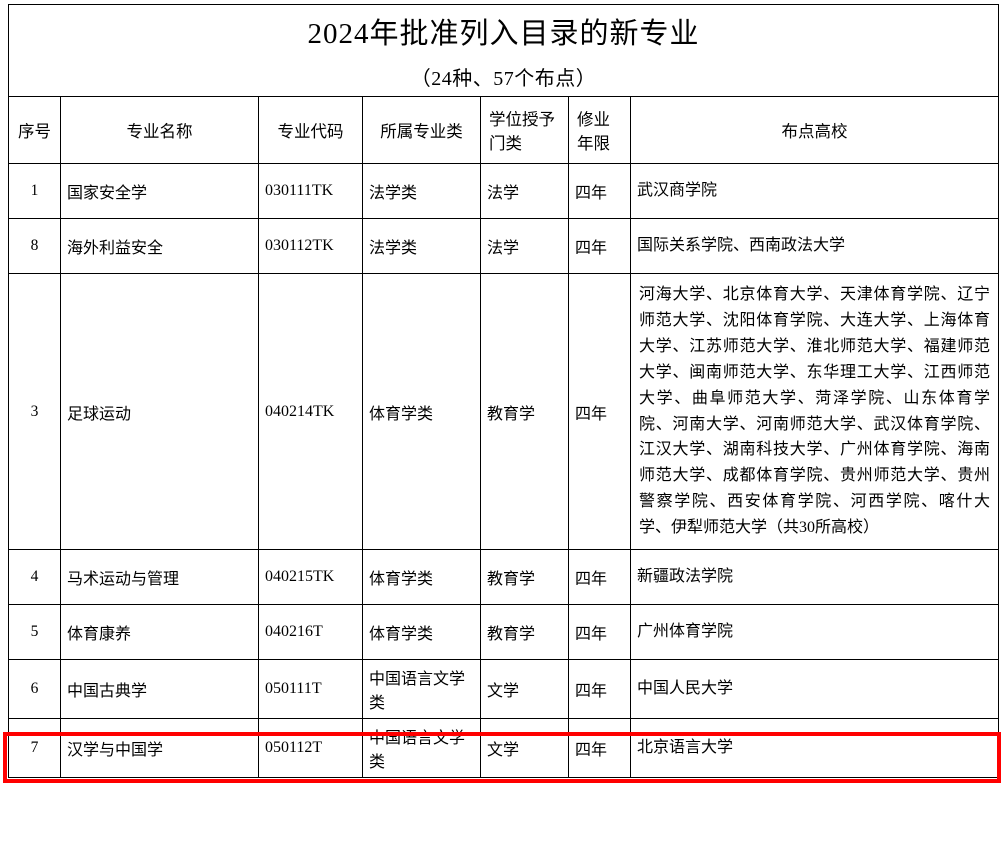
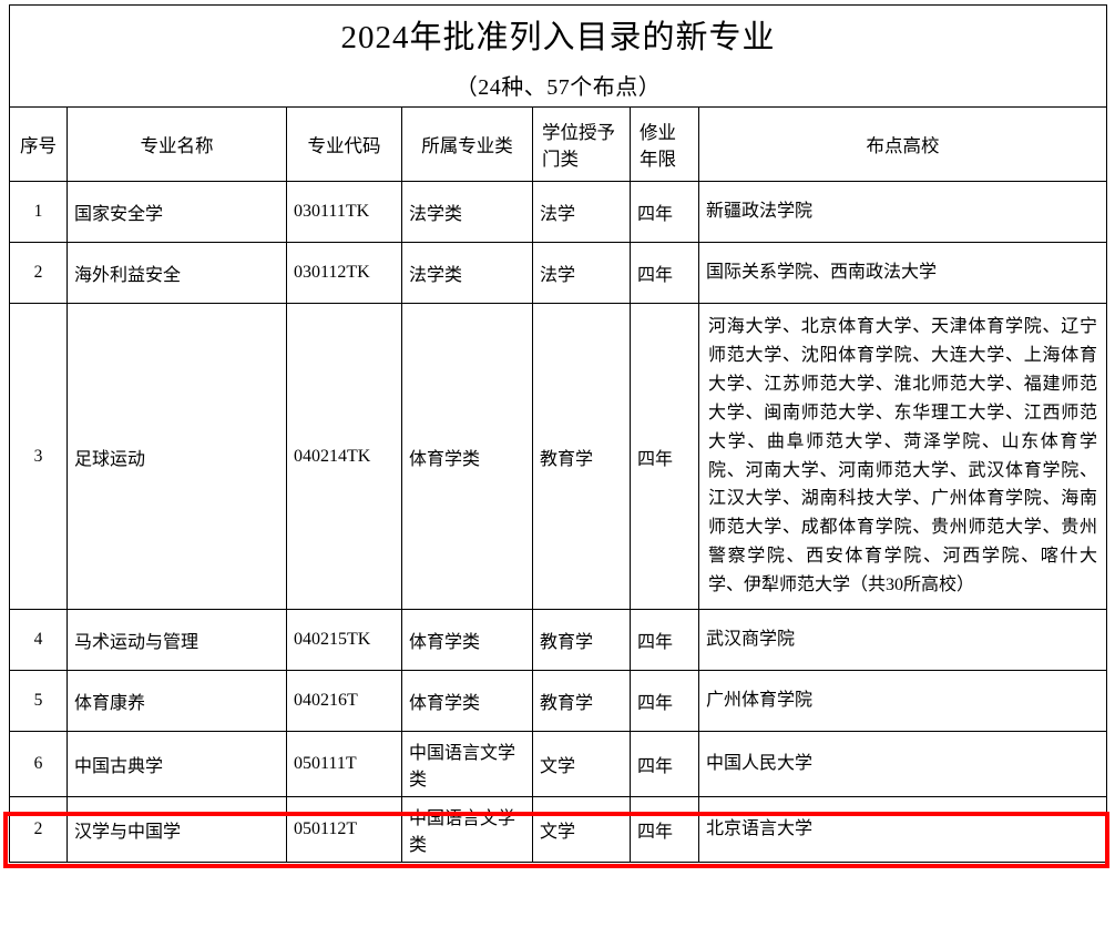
  2024年批准列入目录的新专业
  （24种、57个布点）
  序号	专业名称	专业代码	所属专业类	学位授予门类	修业年限	布点高校
- 1	国家安全学	030111TK	法学类	法学	四年	武汉商学院
+ 1	国家安全学	030111TK	法学类	法学	四年	新疆政法学院
- 8	海外利益安全	030112TK	法学类	法学	四年	国际关系学院、西南政法大学
+ 2	海外利益安全	030112TK	法学类	法学	四年	国际关系学院、西南政法大学
  3	足球运动	040214TK	体育学类	教育学	四年	河海大学、北京体育大学、天津体育学院、辽宁师范大学、沈阳体育学院、大连大学、上海体育大学、江苏师范大学、淮北师范大学、福建师范大学、闽南师范大学、东华理工大学、江西师范大学、曲阜师范大学、菏泽学院、山东体育学院、河南大学、河南师范大学、武汉体育学院、江汉大学、湖南科技大学、广州体育学院、海南师范大学、成都体育学院、贵州师范大学、贵州警察学院、西安体育学院、河西学院、喀什大学、伊犁师范大学（共30所高校）
- 4	马术运动与管理	040215TK	体育学类	教育学	四年	新疆政法学院
+ 4	马术运动与管理	040215TK	体育学类	教育学	四年	武汉商学院
  5	体育康养	040216T	体育学类	教育学	四年	广州体育学院
  6	中国古典学	050111T	中国语言文学类	文学	四年	中国人民大学
- 7	汉学与中国学	050112T	中国语言文学类	文学	四年	北京语言大学
+ 2	汉学与中国学	050112T	中国语言文学类	文学	四年	北京语言大学
